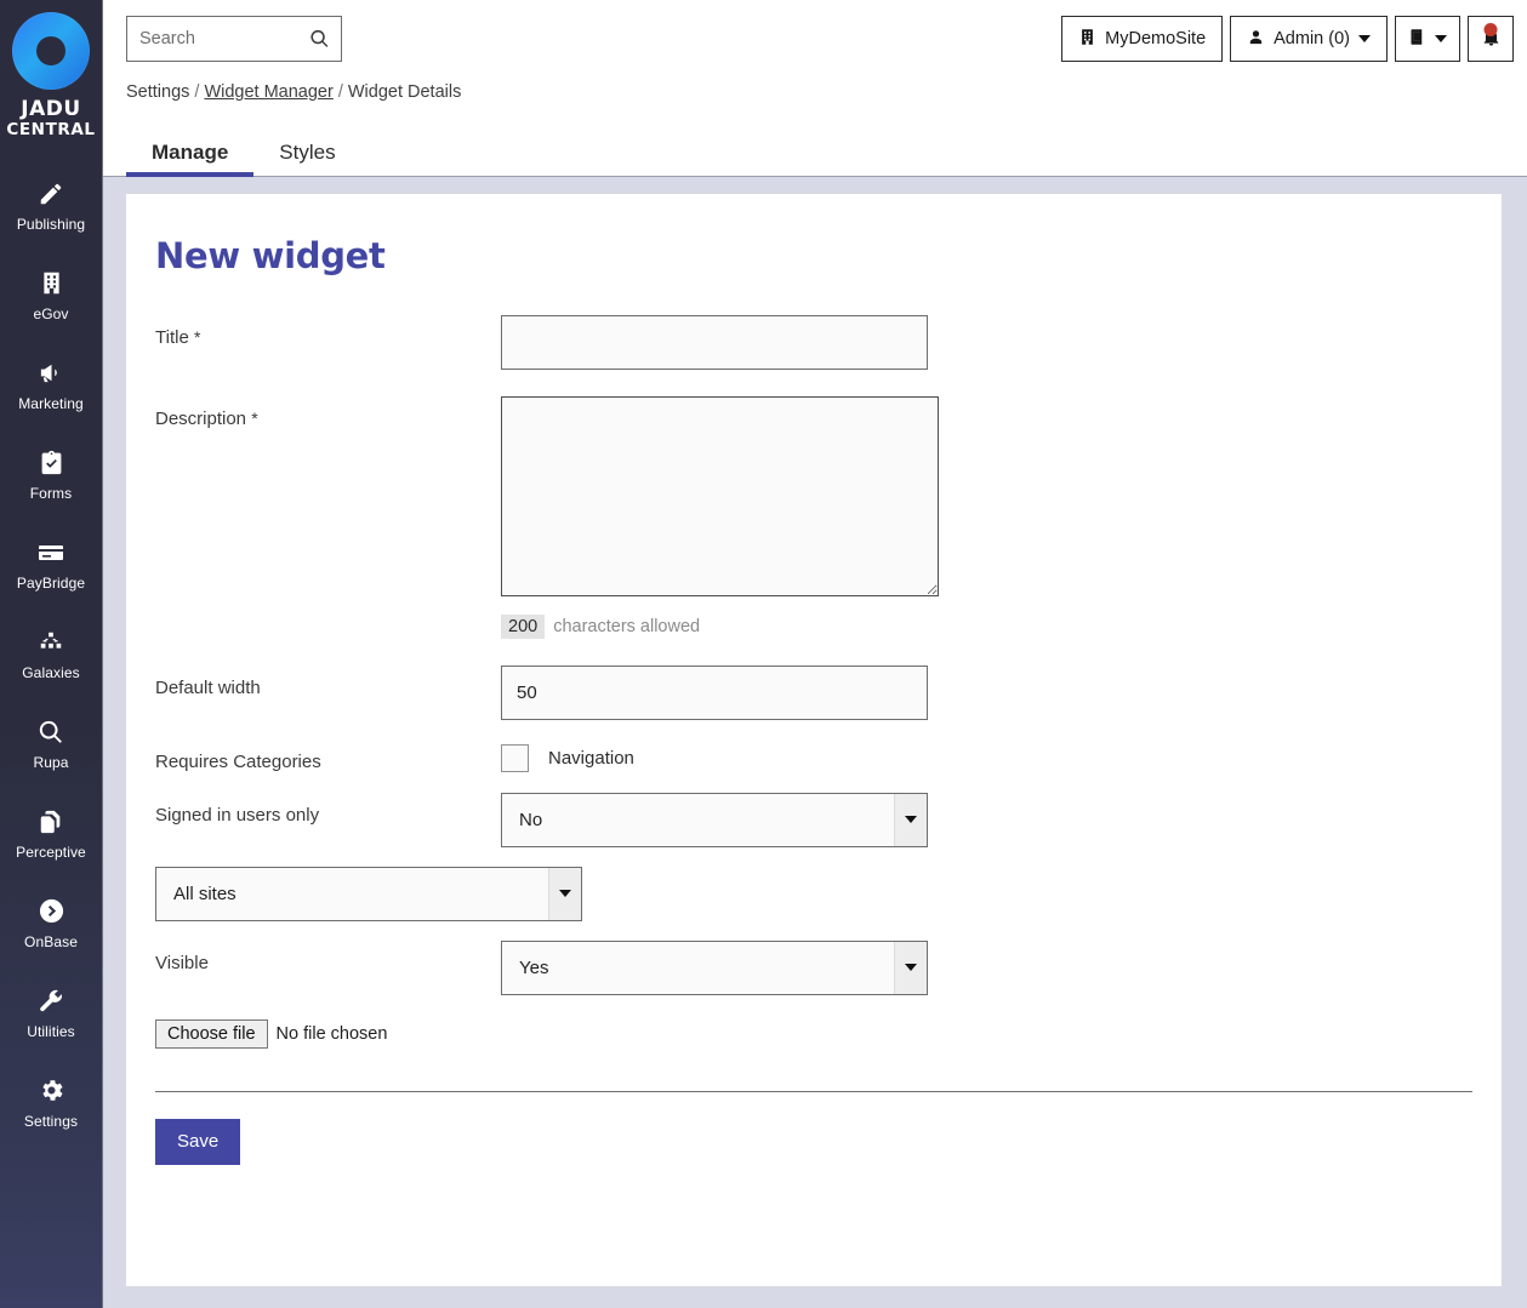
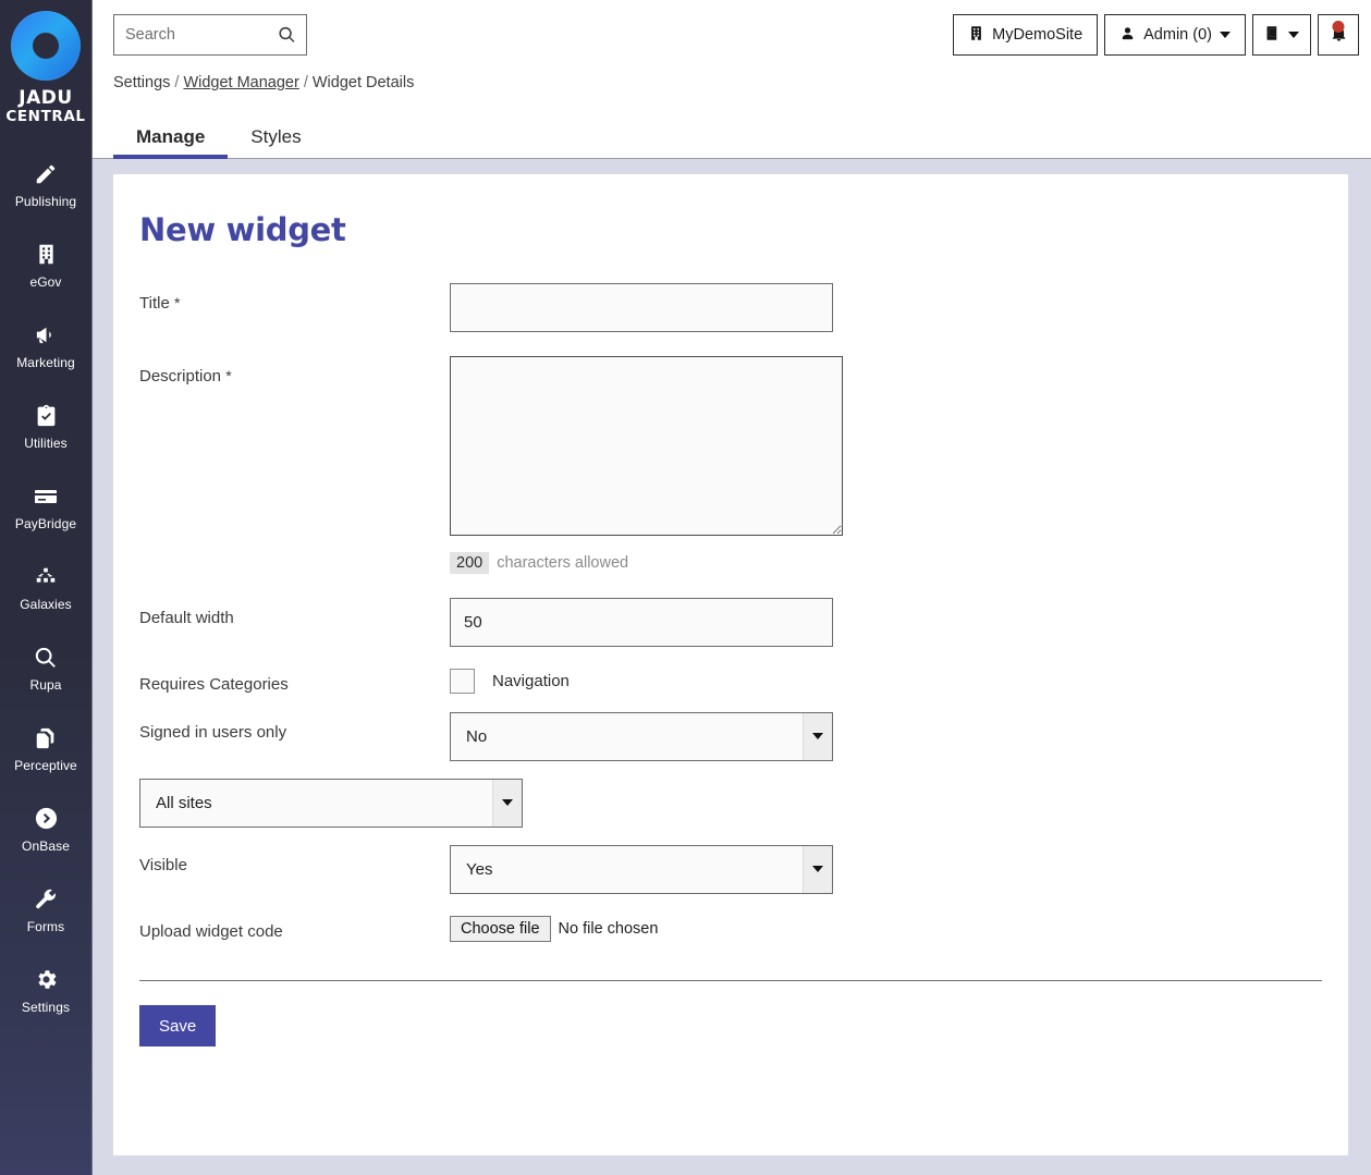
  JADU
  CENTRAL
  Publishing
  eGov
  Marketing
- Forms
+ Utilities
  PayBridge
  Galaxies
  Rupa
  Perceptive
  OnBase
- Utilities
+ Forms
  Settings
  Search
  MyDemoSite
  Admin (0)
  Settings
  /
  Widget Manager
  /
  Widget Details
  Manage
  Styles
  New widget
  Title *
  Description *
  200
  characters allowed
  Default width
  50
  Requires Categories
  Navigation
  Signed in users only
  No
  All sites
  Visible
  Yes
+ Upload widget code
  Choose file
  No file chosen
  Save
